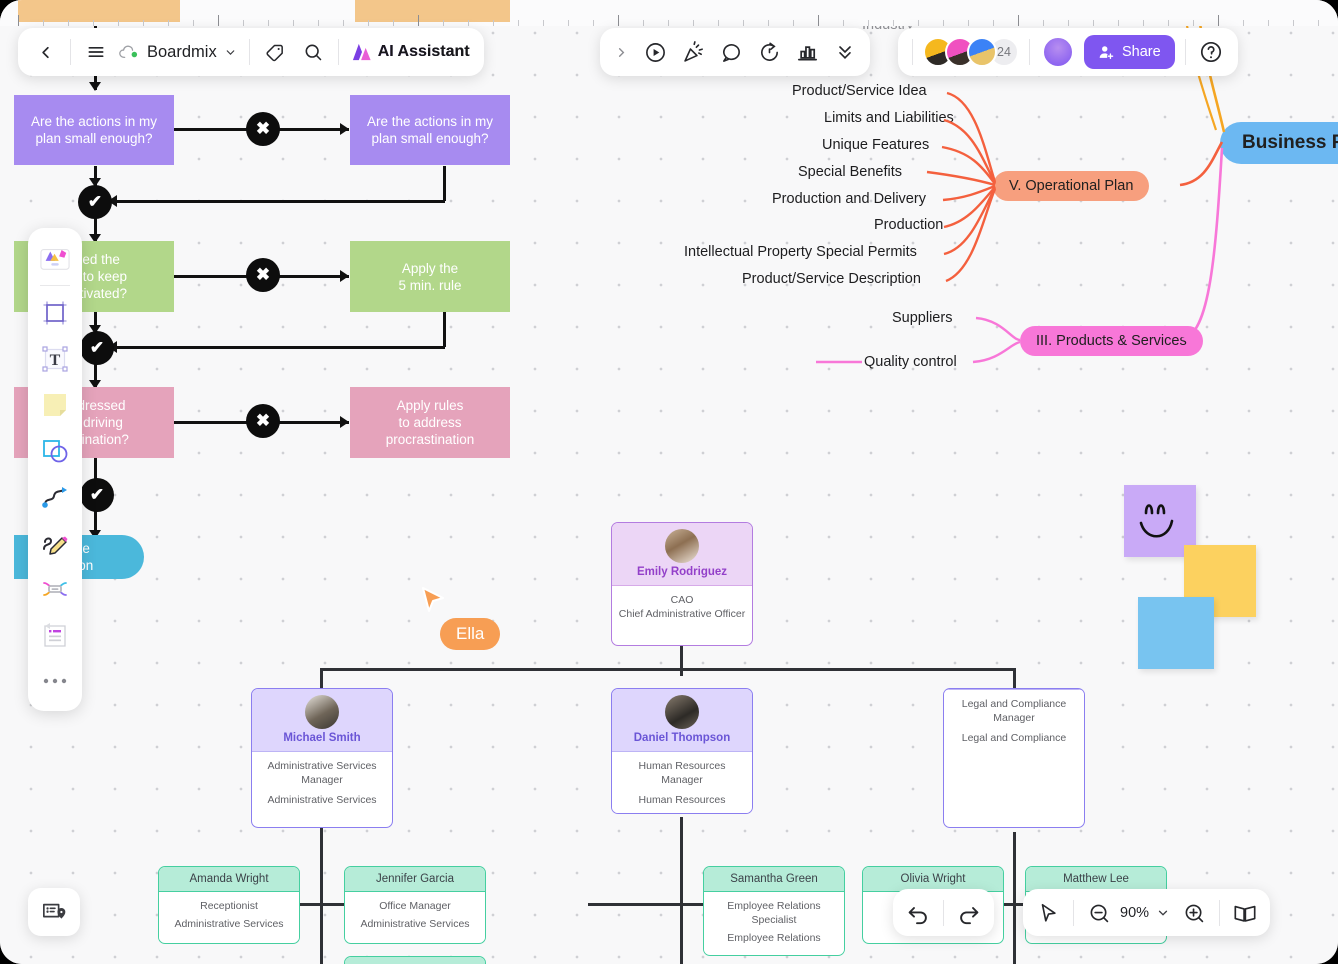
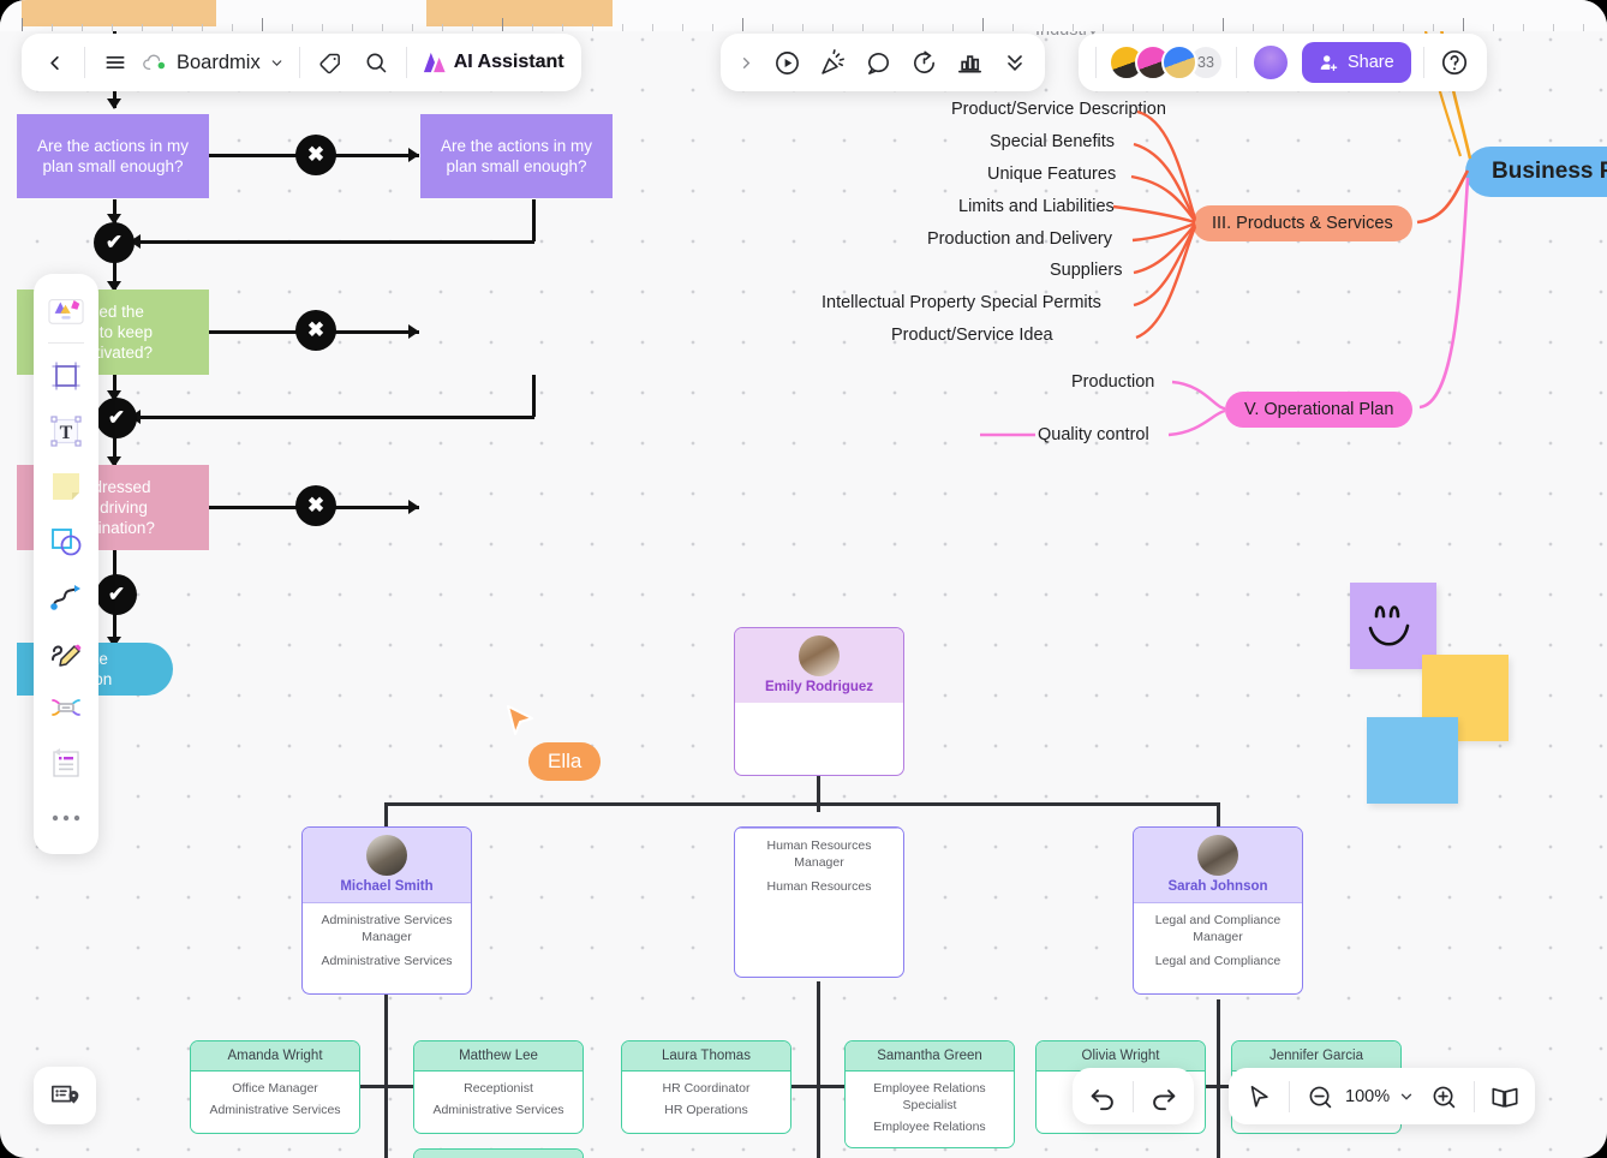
  Are the actions in my
  plan small enough?
  Are the actions in my
  plan small enough?
  ed the
  ivated?
- Apply the
- 5 min. rule
  driving
- Apply rules
- to address
- procrastination
  ✖
  ✔
  ✖
  ✔
  ✖
  ✔
- Product/Service Idea
+ Product/Service Description
- Limits and Liabilities
+ Special Benefits
  Unique Features
- Special Benefits
+ Limits and Liabilities
  Production and Delivery
- Production
+ Suppliers
  Intellectual Property Special Permits
- Product/Service Description
+ Product/Service Idea
- V. Operational Plan
+ III. Products & Services
- Suppliers
+ Production
  Quality control
- III. Products & Services
+ V. Operational Plan
  Business
  Emily Rodriguez
- CAO
- Chief Administrative Officer
  Michael Smith
  Administrative Services
  Manager
  Administrative Services
- Daniel Thompson
  Human Resources Manager
  Human Resources
+ Sarah Johnson
  Legal and Compliance
  Manager
  Legal and Compliance
  Amanda Wright
- Receptionist
+ Office Manager
  Administrative Services
- Jennifer Garcia
+ Matthew Lee
- Office Manager
+ Receptionist
  Administrative Services
+ Laura Thomas
+ HR Coordinator
+ HR Operations
  Samantha Green
  Employee Relations
  Specialist
  Employee Relations
  Olivia Wright
- Matthew Lee
+ Jennifer Garcia
  Ella
  Boardmix
  AI Assistant
- 24
+ 33
  Share
  T
- 90%
+ 100%
